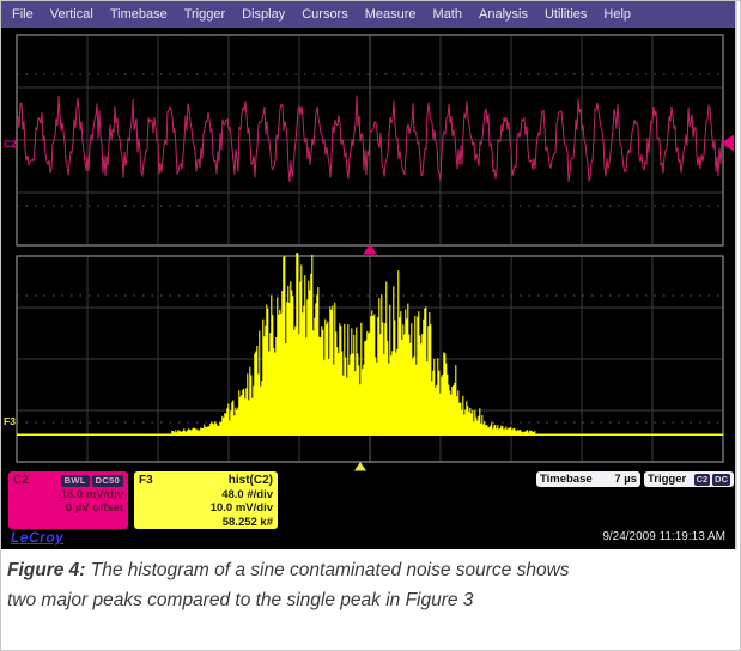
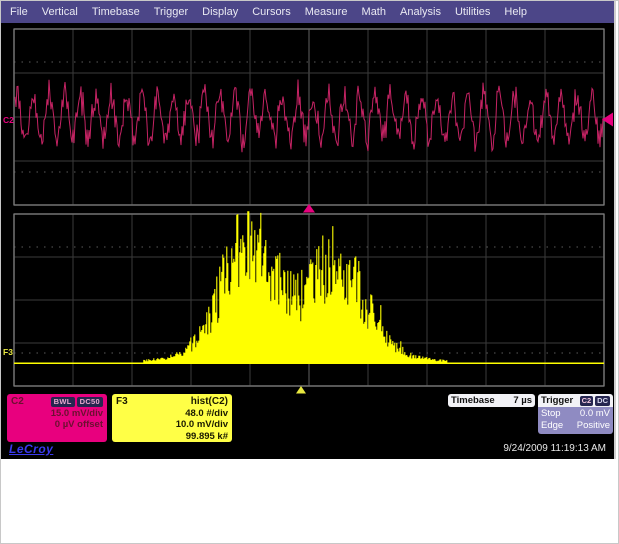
  File
  Vertical
  Timebase
  Trigger
  Display
  Cursors
  Measure
  Math
  Analysis
  Utilities
  Help
  C2
  F3
  C2
  BWL
  DC50
  15.0 mV/div
  0 µV offset
  F3
  hist(C2)
  48.0 #/div
  10.0 mV/div
- 58.252 k#
+ 99.895 k#
  Timebase
  7 µs
  Trigger
  C2
  DC
+ Stop
+ 0.0 mV
+ Edge
+ Positive
  LeCroy
  9/24/2009 11:19:13 AM
- Figure 4: The histogram of a sine contaminated noise source shows two major peaks compared to the single peak in Figure 3
